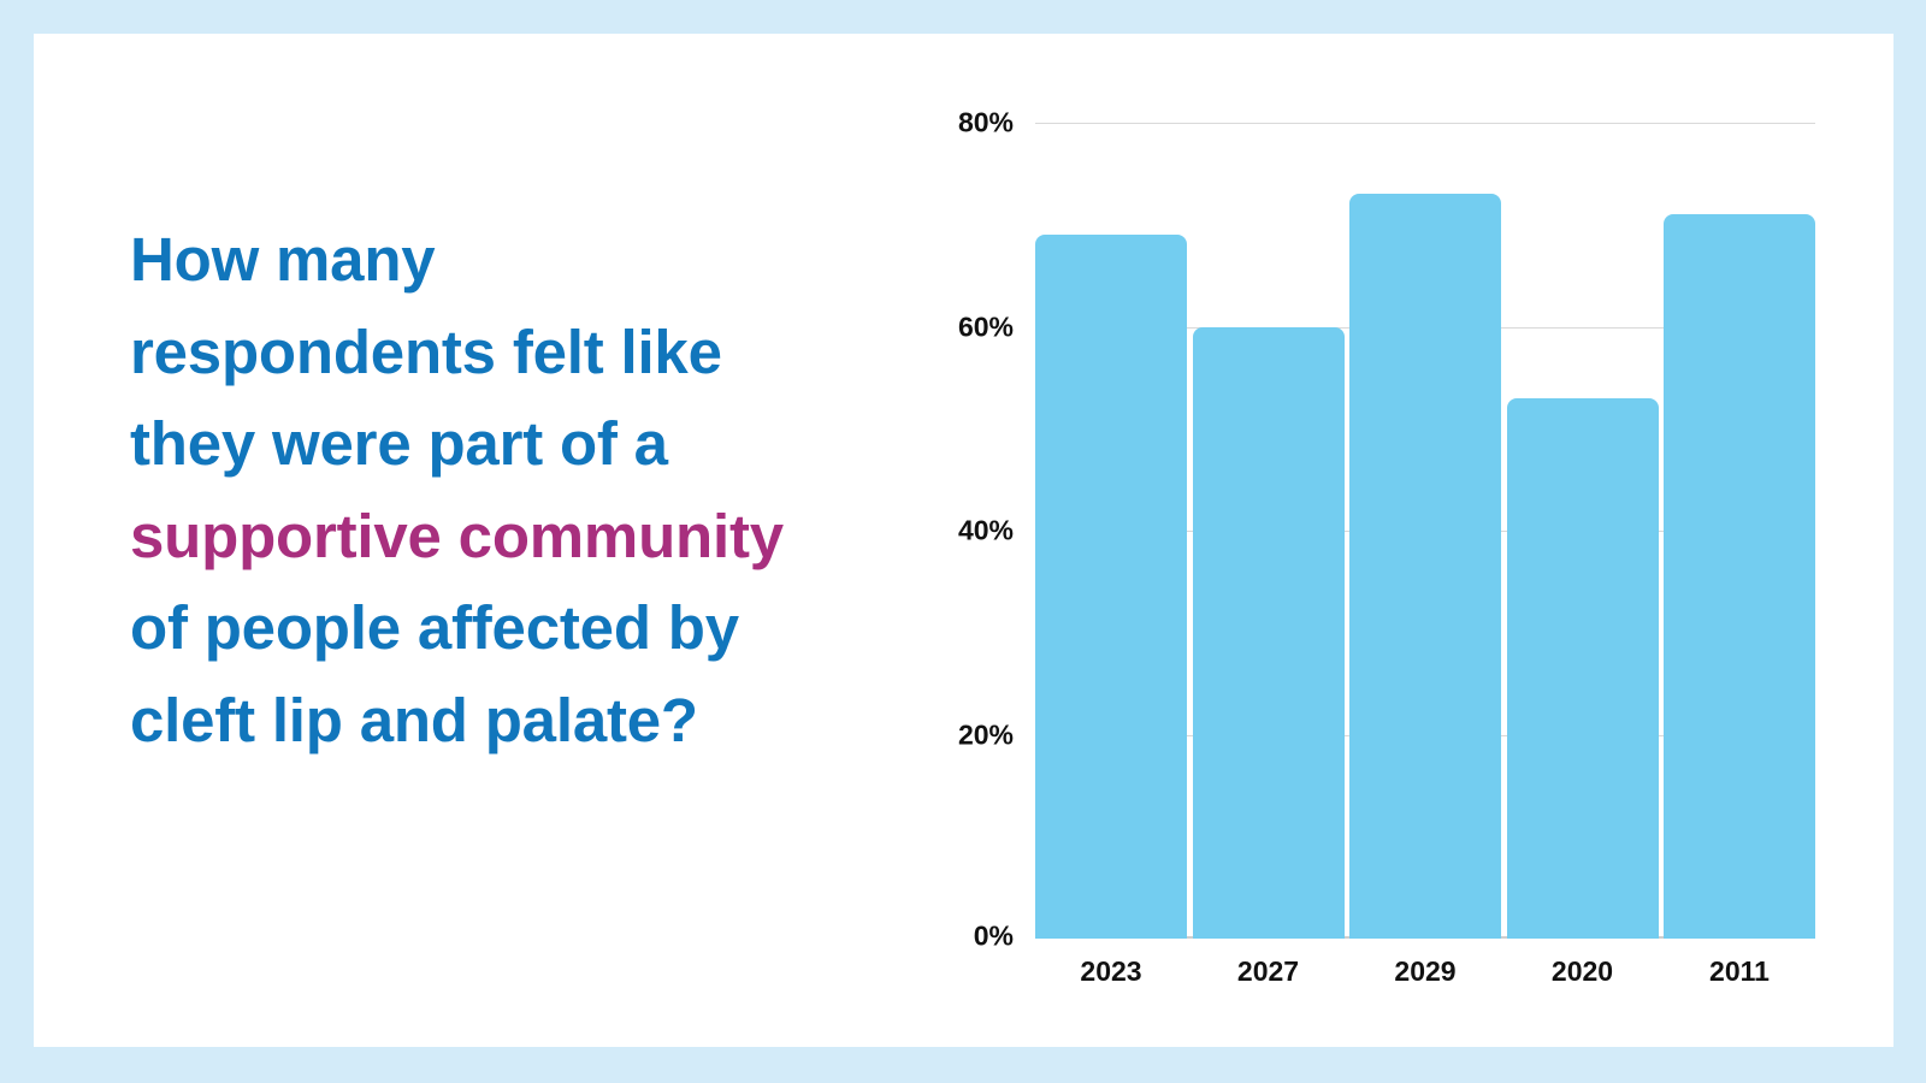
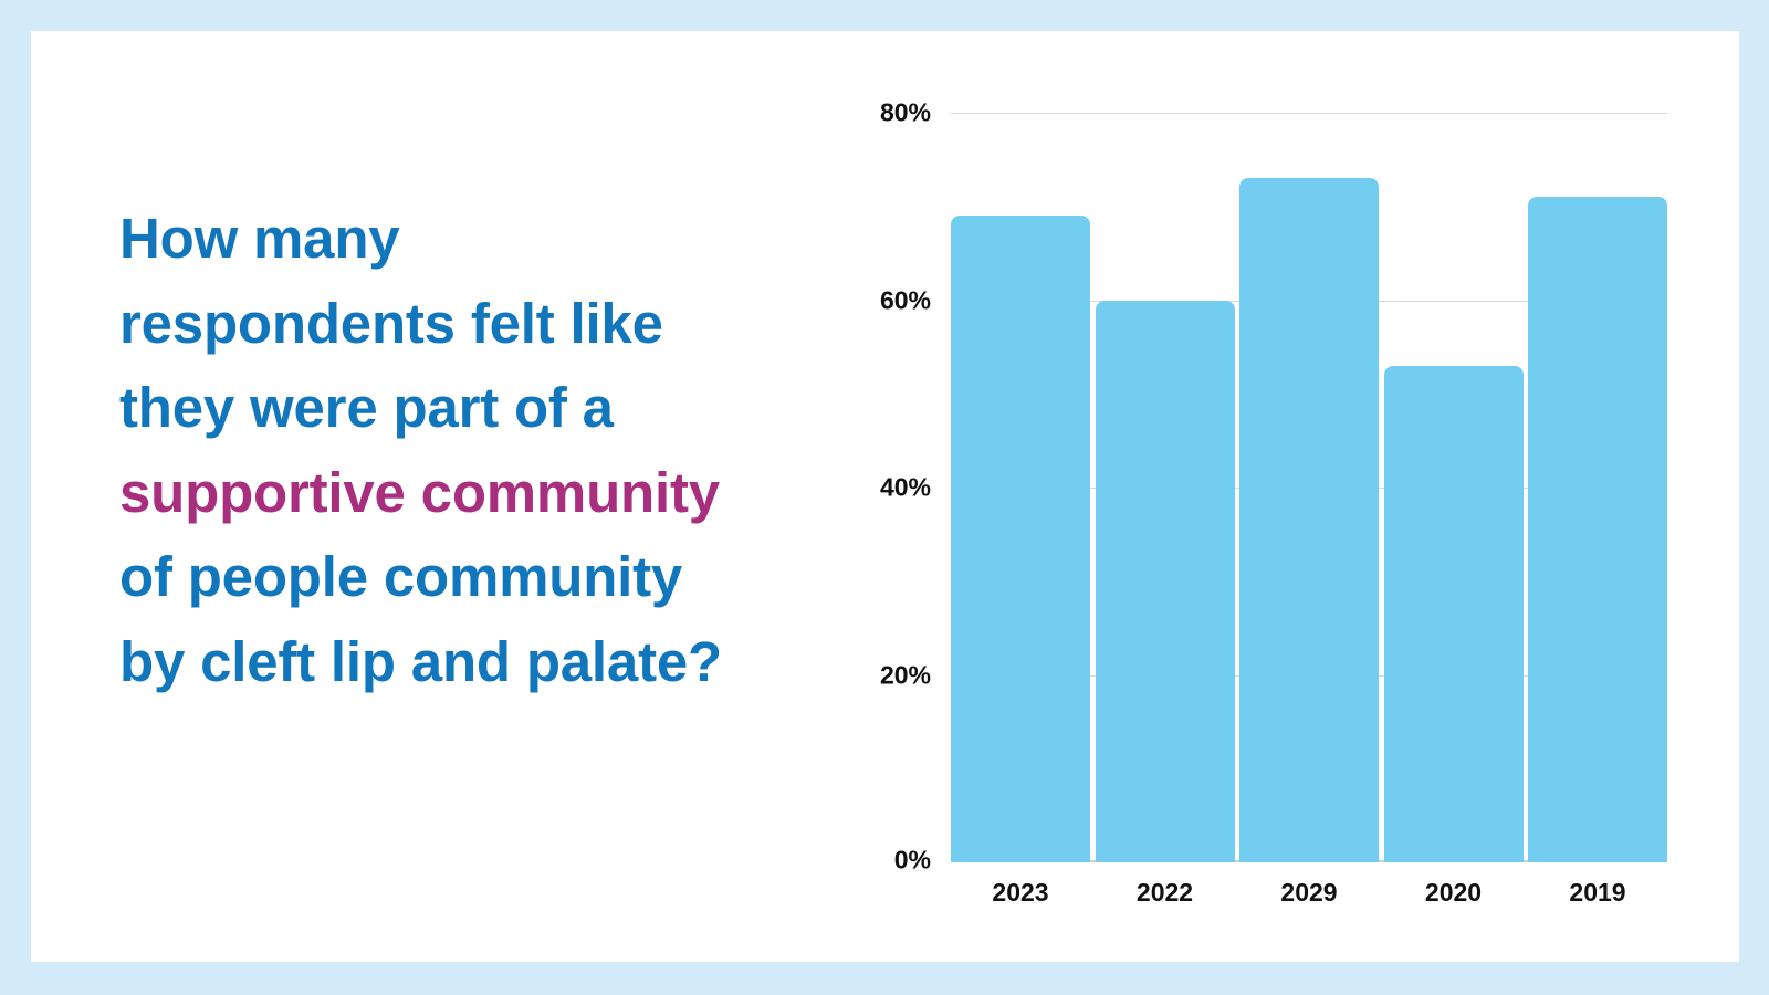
- How many respondents felt like they were part of a supportive community of people affected by cleft lip and palate?
+ How many respondents felt like they were part of a supportive community of people community by cleft lip and palate?
  80%
  60%
  40%
  20%
  0%
  2023
- 2027
+ 2022
  2029
  2020
- 2011
+ 2019
